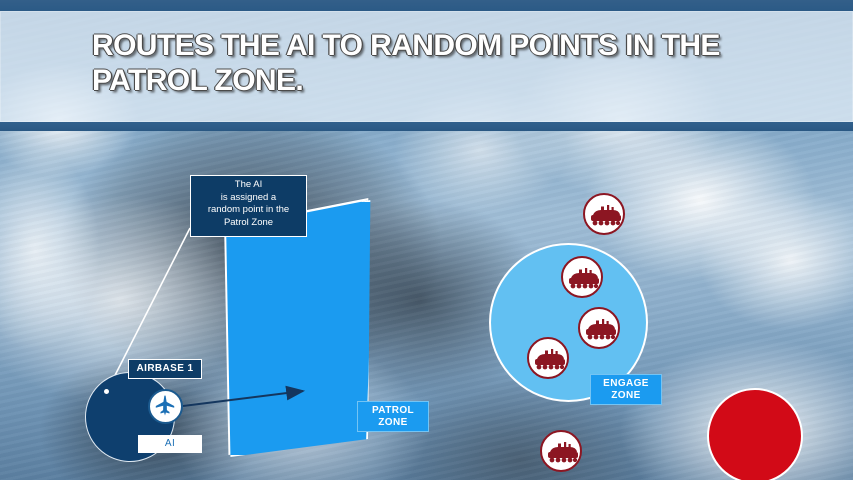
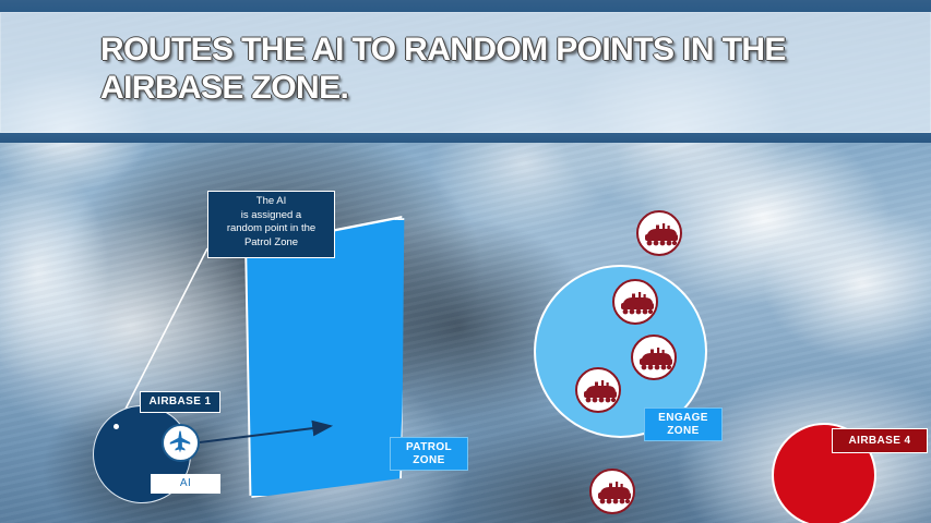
- ROUTES THE AI TO RANDOM POINTS IN THE PATROL ZONE.
+ ROUTES THE AI TO RANDOM POINTS IN THE AIRBASE ZONE.
  The AI
  is assigned a
  random point in the
  Patrol Zone
  AIRBASE 1
  AI
  PATROL
  ZONE
  ENGAGE
  ZONE
+ AIRBASE 4
